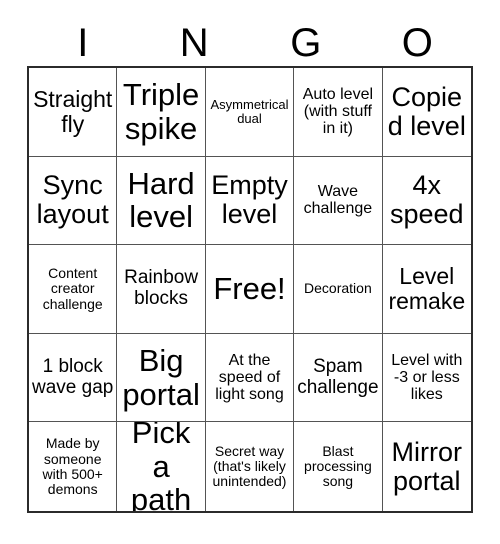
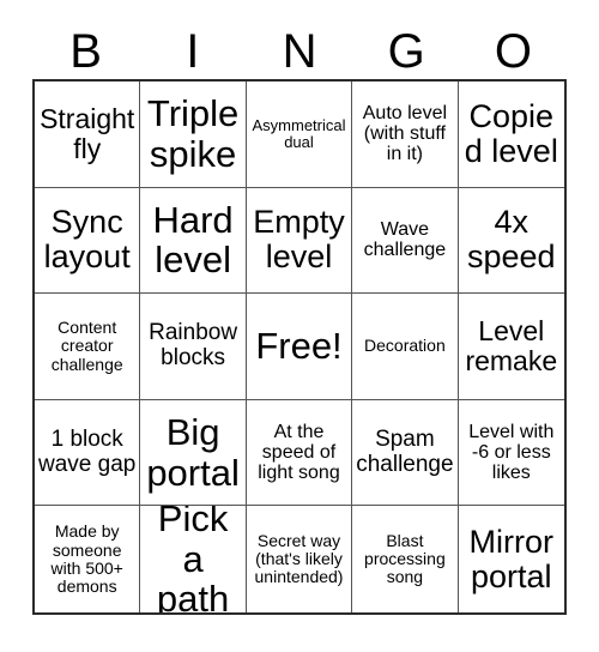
+ B
  I
  N
  G
  O
  Straight fly
  Triple spike
  Asymmetrical dual
  Auto level (with stuff in it)
  Copied level
  Sync layout
  Hard level
  Empty level
  Wave challenge
  4x speed
  Content creator challenge
  Rainbow blocks
  Free!
  Decoration
  Level remake
  1 block wave gap
  Big portal
  At the speed of light song
  Spam challenge
- Level with -3 or less likes
+ Level with -6 or less likes
  Made by someone with 500+ demons
  Pick a path
  Secret way (that's likely unintended)
  Blast processing song
  Mirror portal
